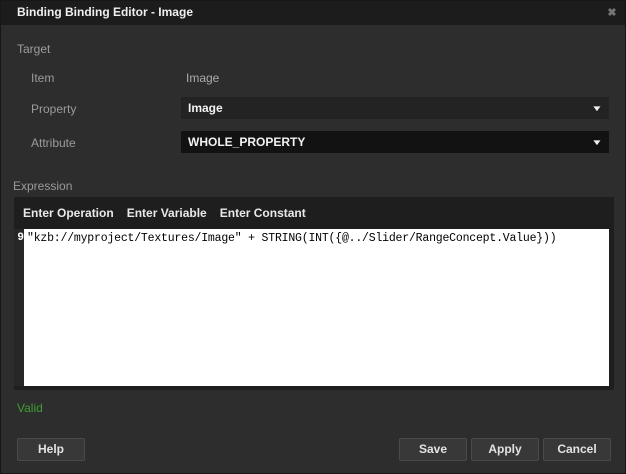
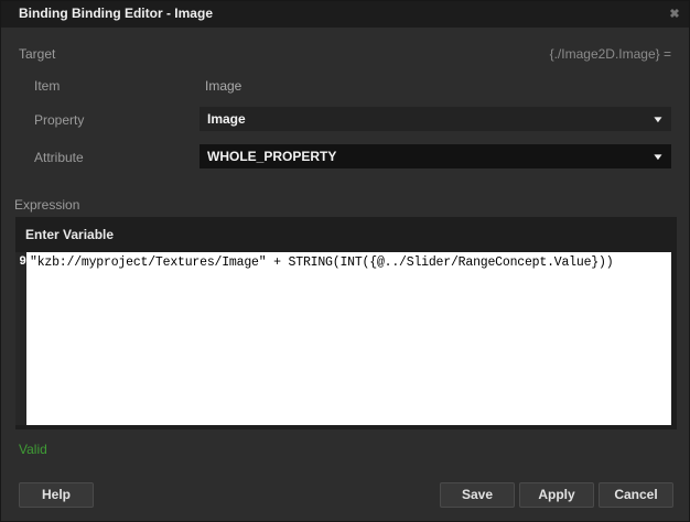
  Binding Binding Editor - Image
  ✖
  Target
+ {./Image2D.Image} =
  Item
  Image
  Property
  Image
  ▼
  Attribute
  WHOLE_PROPERTY
  ▼
  Expression
- Enter Operation
  Enter Variable
- Enter Constant
  9
  "kzb://myproject/Textures/Image" + STRING(INT({@../Slider/RangeConcept.Value}))
  Valid
  Help
  Save
  Apply
  Cancel
